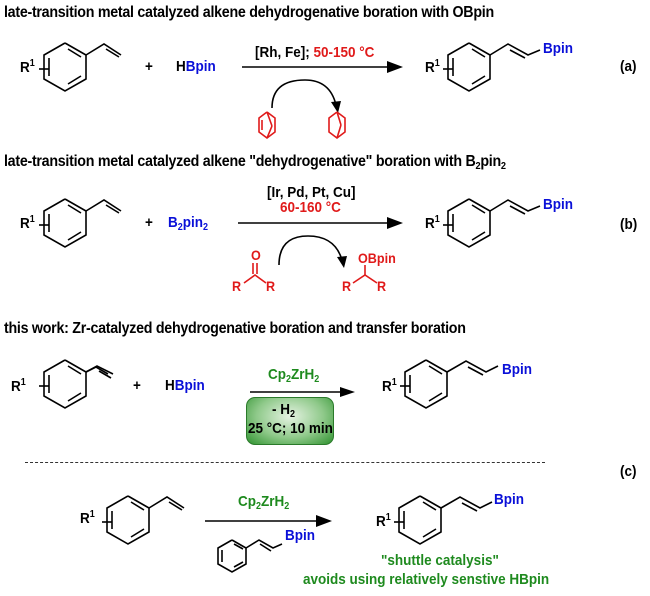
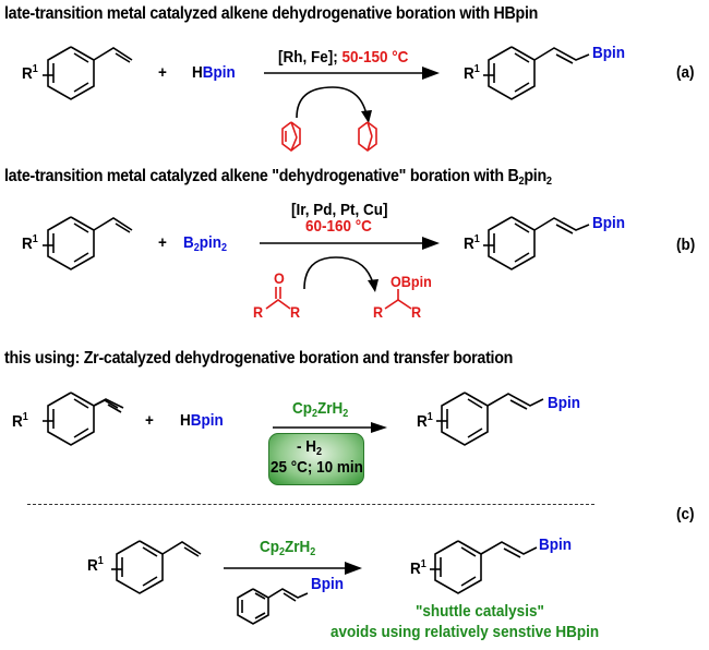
- late-transition metal catalyzed alkene dehydrogenative boration with OBpin
+ late-transition metal catalyzed alkene dehydrogenative boration with HBpin
  R1
  +
  HBpin
  [Rh, Fe]; 50-150 °C
  R1
  Bpin
  (a)
  late-transition metal catalyzed alkene "dehydrogenative" boration with B2pin2
  R1
  +
  B2pin2
  [Ir, Pd, Pt, Cu]
  60-160 °C
  O
  R
  R
  OBpin
  R
  R
  R1
  Bpin
  (b)
- this work: Zr-catalyzed dehydrogenative boration and transfer boration
+ this using: Zr-catalyzed dehydrogenative boration and transfer boration
  R1
  +
  HBpin
  Cp2ZrH2
  - H2
  25 °C; 10 min
  R1
  Bpin
  (c)
  R1
  Cp2ZrH2
  Bpin
  R1
  Bpin
  "shuttle catalysis"
  avoids using relatively senstive HBpin
